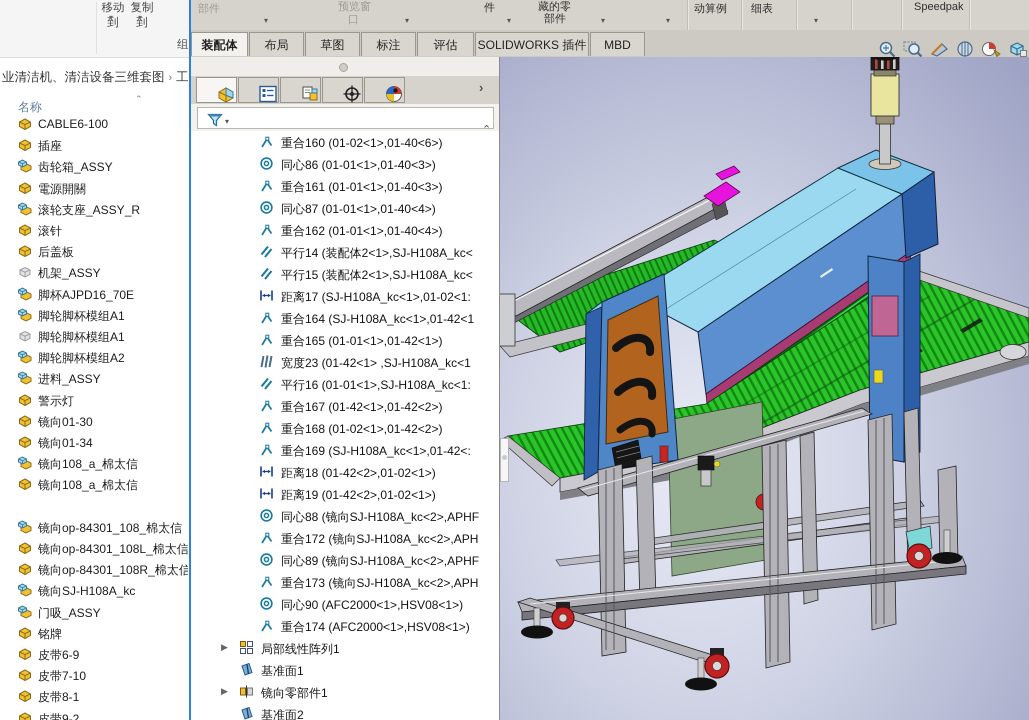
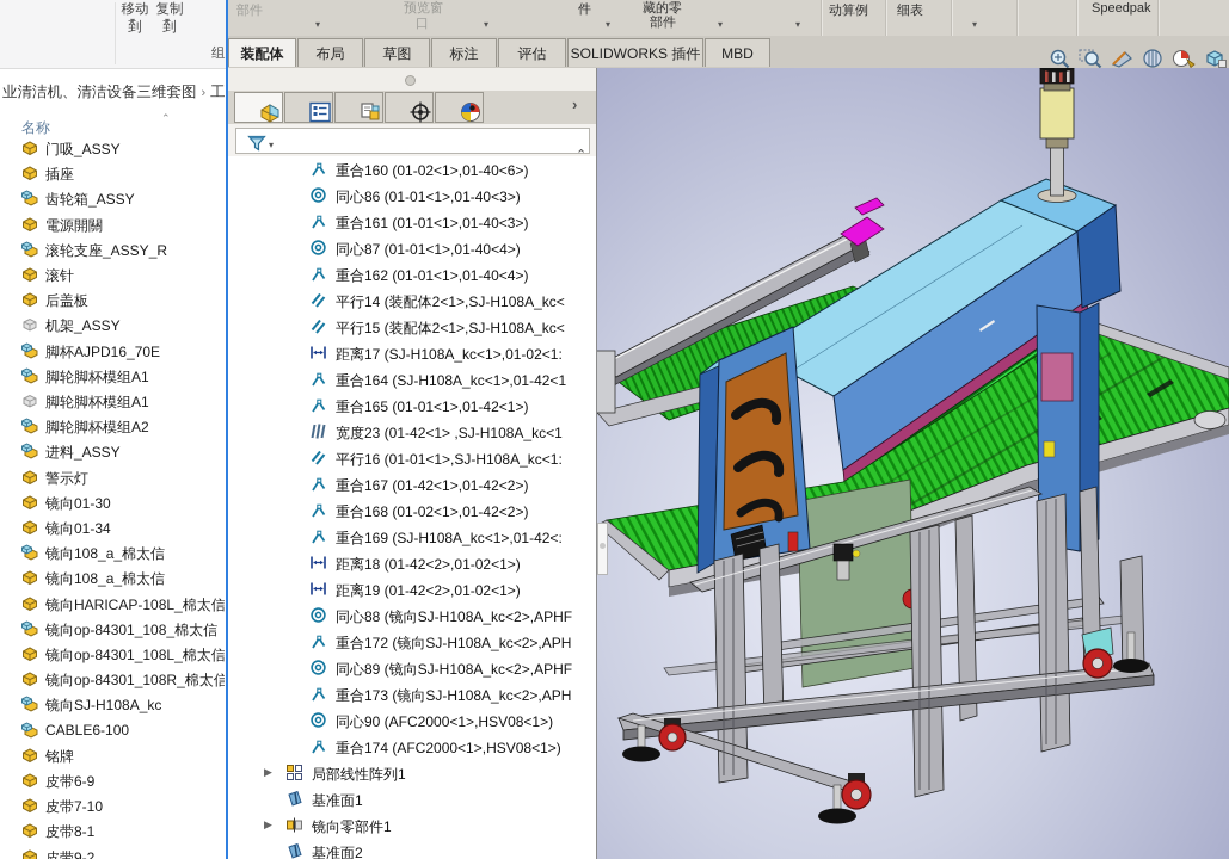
  移动到
  ▾
  复制到
  ▾
  组
  业清洁机、清洁设备三维套图 › 工
- CABLE6-100
+ 门吸_ASSY
  插座
  齿轮箱_ASSY
  電源開關
  滚轮支座_ASSY_R
  滚针
  后盖板
  机架_ASSY
  脚杯AJPD16_70E
  脚轮脚杯模组A1
  脚轮脚杯模组A1
  脚轮脚杯模组A2
  进料_ASSY
  警示灯
  镜向01-30
  镜向01-34
  镜向108_a_棉太信
  镜向108_a_棉太信
+ 镜向HARICAP-108L_棉太信
  镜向op-84301_108_棉太信
  镜向op-84301_108L_棉太信
  镜向op-84301_108R_棉太信
  镜向SJ-H108A_kc
- 门吸_ASSY
+ CABLE6-100
  铭牌
  皮带6-9
  皮带7-10
  皮带8-1
  皮带9-2
  名称
  ⌃
  部件
  预览窗
  口
  件
  藏的零
  部件
  动算例
  细表
  Speedpak
  ▾
  ▾
  ▾
  ▾
  ▾
  ▾
  装配体
  布局
  草图
  标注
  评估
  SOLIDWORKS 插件
  MBD
  ›
  ▾
  重合160 (01-02<1>,01-40<6>)
  同心86 (01-01<1>,01-40<3>)
  重合161 (01-01<1>,01-40<3>)
  同心87 (01-01<1>,01-40<4>)
  重合162 (01-01<1>,01-40<4>)
  平行14 (装配体2<1>,SJ-H108A_kc<
  平行15 (装配体2<1>,SJ-H108A_kc<
  距离17 (SJ-H108A_kc<1>,01-02<1:
  重合164 (SJ-H108A_kc<1>,01-42<1
  重合165 (01-01<1>,01-42<1>)
  宽度23 (01-42<1> ,SJ-H108A_kc<1
  平行16 (01-01<1>,SJ-H108A_kc<1:
  重合167 (01-42<1>,01-42<2>)
  重合168 (01-02<1>,01-42<2>)
  重合169 (SJ-H108A_kc<1>,01-42<:
  距离18 (01-42<2>,01-02<1>)
  距离19 (01-42<2>,01-02<1>)
  同心88 (镜向SJ-H108A_kc<2>,APHF
  重合172 (镜向SJ-H108A_kc<2>,APH
  同心89 (镜向SJ-H108A_kc<2>,APHF
  重合173 (镜向SJ-H108A_kc<2>,APH
  同心90 (AFC2000<1>,HSV08<1>)
  重合174 (AFC2000<1>,HSV08<1>)
  ▶
  局部线性阵列1
  基准面1
  ▶
  镜向零部件1
  基准面2
  ⌃
